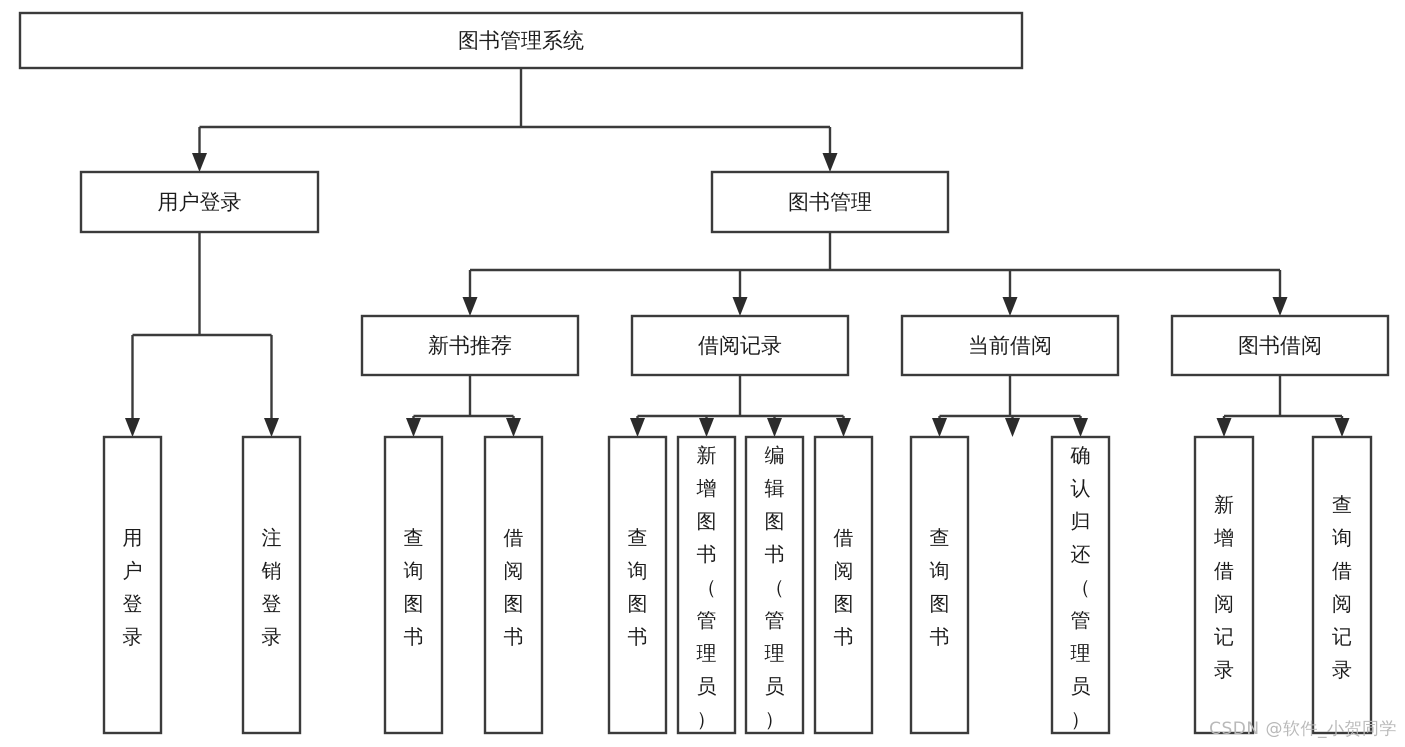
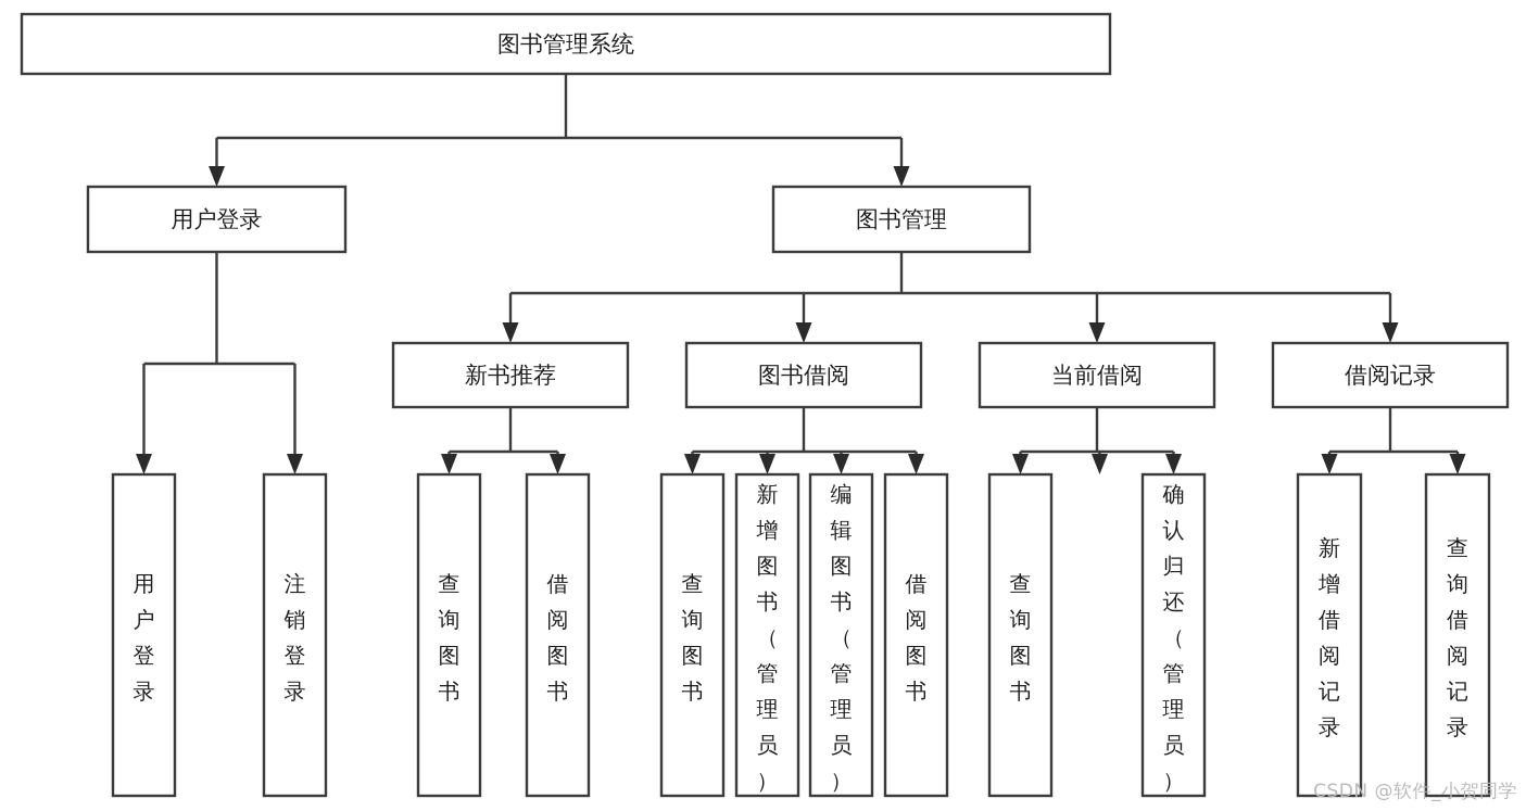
  图书管理系统
  用户登录
  图书管理
  新书推荐
- 借阅记录
+ 图书借阅
  当前借阅
- 图书借阅
+ 借阅记录
  用户登录
  注销登录
  查询图书
  借阅图书
  查询图书
  新增图书（管理员）
  编辑图书（管理员）
  借阅图书
  查询图书
  确认归还（管理员）
  新增借阅记录
  查询借阅记录
  CSDN @软件_小贺同学
